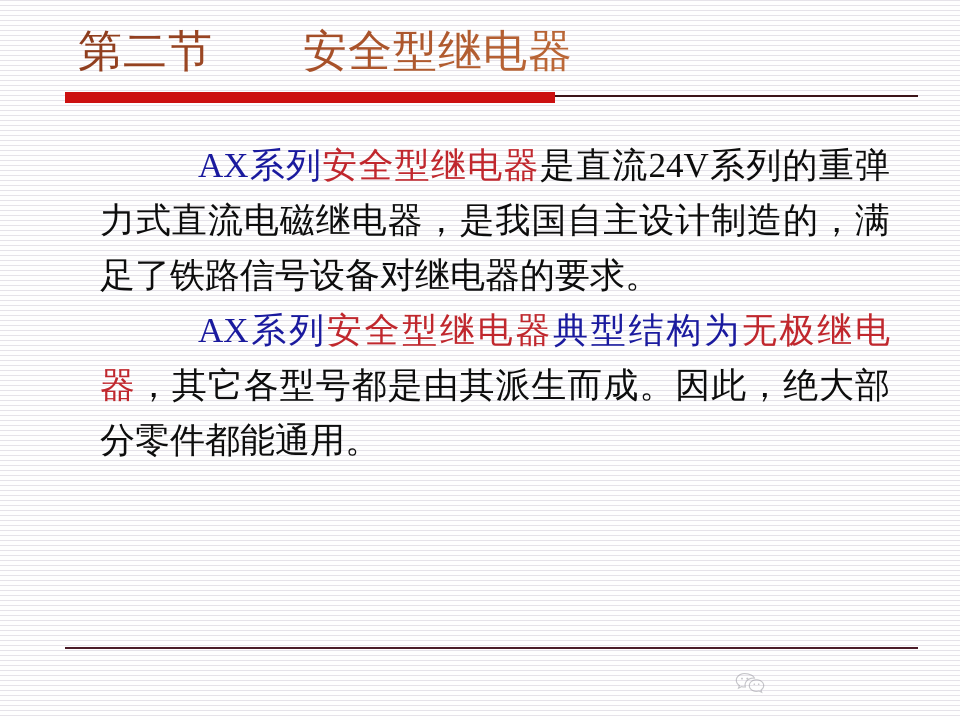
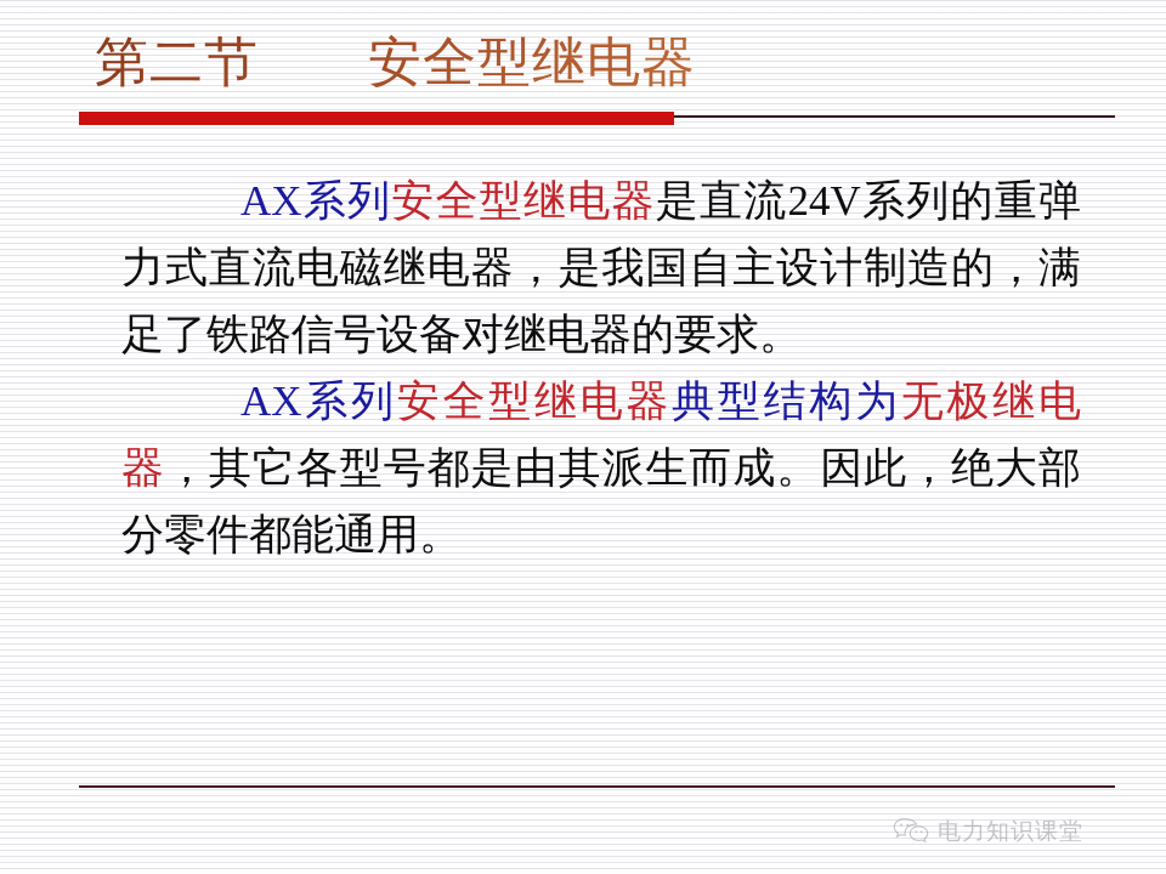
  第二节 安全型继电器
  AX系列安全型继电器是直流24V系列的重弹力式直流电磁继电器，是我国自主设计制造的，满足了铁路信号设备对继电器的要求。
  AX系列安全型继电器典型结构为无极继电器，其它各型号都是由其派生而成。因此，绝大部分零件都能通用。
+ 电力知识课堂
